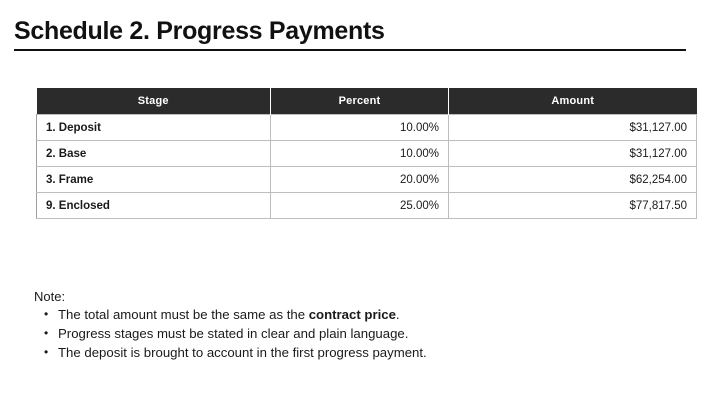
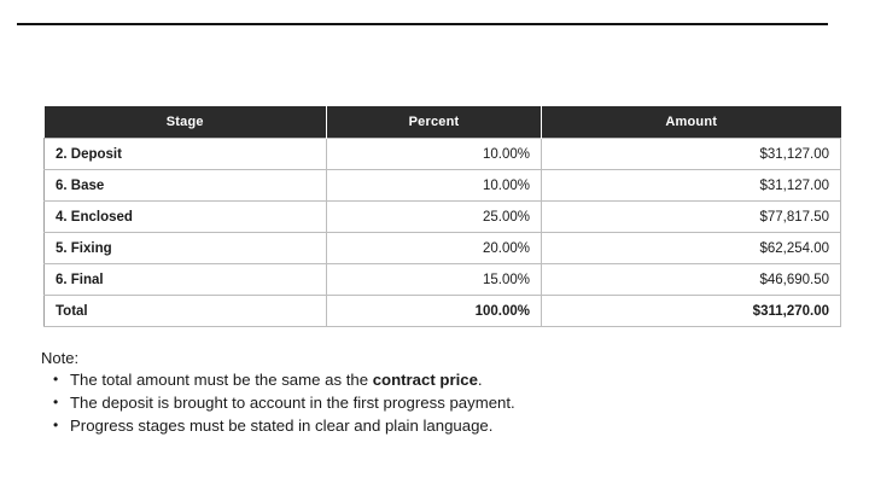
- Schedule 2. Progress Payments
  Stage	Percent	Amount
- 1. Deposit	10.00%	$31,127.00
+ 2. Deposit	10.00%	$31,127.00
- 2. Base	10.00%	$31,127.00
+ 6. Base	10.00%	$31,127.00
- 3. Frame	20.00%	$62,254.00
- 9. Enclosed	25.00%	$77,817.50
+ 4. Enclosed	25.00%	$77,817.50
+ 5. Fixing	20.00%	$62,254.00
+ 6. Final	15.00%	$46,690.50
+ Total	100.00%	$311,270.00
  Note:
  •
  The total amount must be the same as the contract price.
  •
- Progress stages must be stated in clear and plain language.
+ The deposit is brought to account in the first progress payment.
  •
- The deposit is brought to account in the first progress payment.
+ Progress stages must be stated in clear and plain language.
